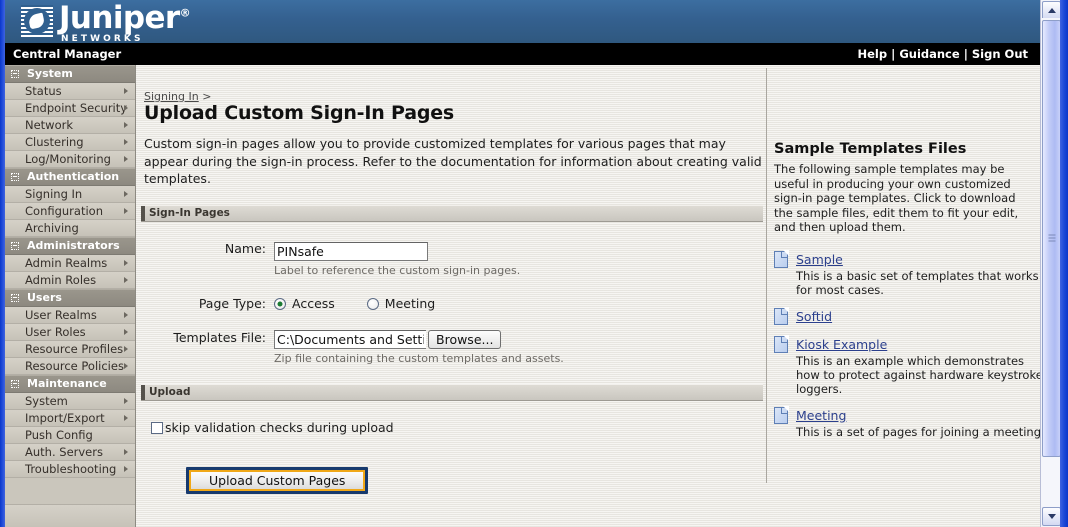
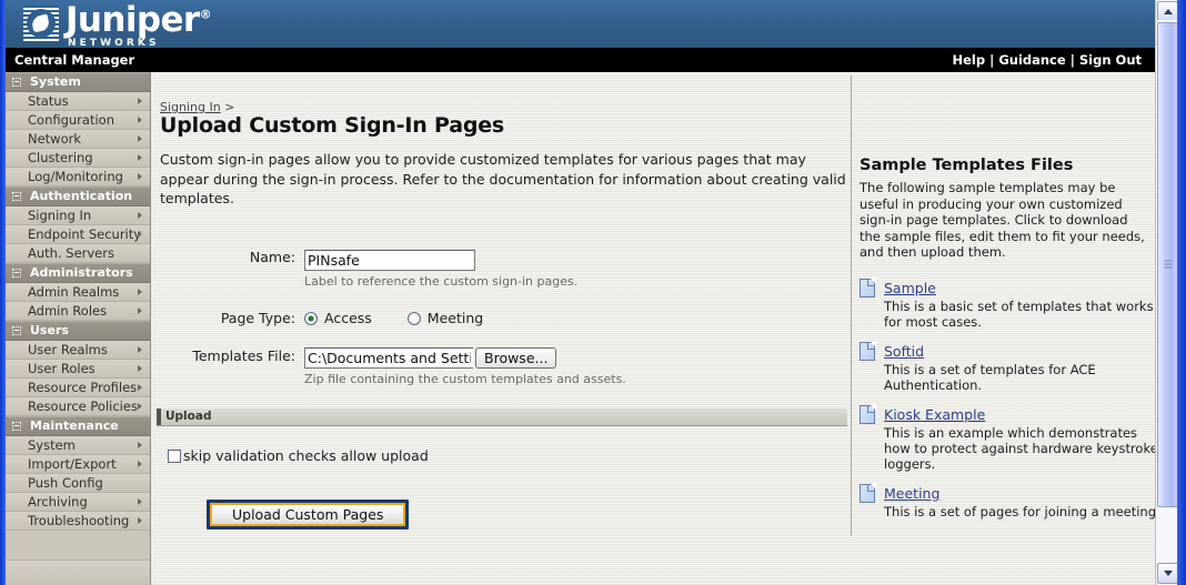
  Juniper®
  NETWORKS
  Central Manager
  Help | Guidance | Sign Out
  System
  Status
- Endpoint Security
+ Configuration
  Network
  Clustering
  Log/Monitoring
  Authentication
  Signing In
- Configuration
+ Endpoint Security
- Archiving
+ Auth. Servers
  Administrators
  Admin Realms
  Admin Roles
  Users
  User Realms
  User Roles
  Resource Profiles
  Resource Policies
  Maintenance
  System
  Import/Export
  Push Config
- Auth. Servers
+ Archiving
  Troubleshooting
  Signing In >
  Upload Custom Sign-In Pages
  Custom sign-in pages allow you to provide customized templates for various pages that may appear during the sign-in process. Refer to the documentation for information about creating valid templates.
- Sign-In Pages
  Name:
  PINsafe
  Label to reference the custom sign-in pages.
  Page Type:
  Access
  Meeting
  Templates File:
  C:\Documents and Sett
  Browse...
  Zip file containing the custom templates and assets.
  Upload
- skip validation checks during upload
+ skip validation checks allow upload
  Upload Custom Pages
  Sample Templates Files
- The following sample templates may be useful in producing your own customized sign-in page templates. Click to download the sample files, edit them to fit your edit, and then upload them.
+ The following sample templates may be useful in producing your own customized sign-in page templates. Click to download the sample files, edit them to fit your needs, and then upload them.
  Sample
  This is a basic set of templates that works for most cases.
  Softid
+ This is a set of templates for ACE Authentication.
  Kiosk Example
  This is an example which demonstrates how to protect against hardware keystrok loggers.
  Meeting
  This is a set of pages for joining a meeting
